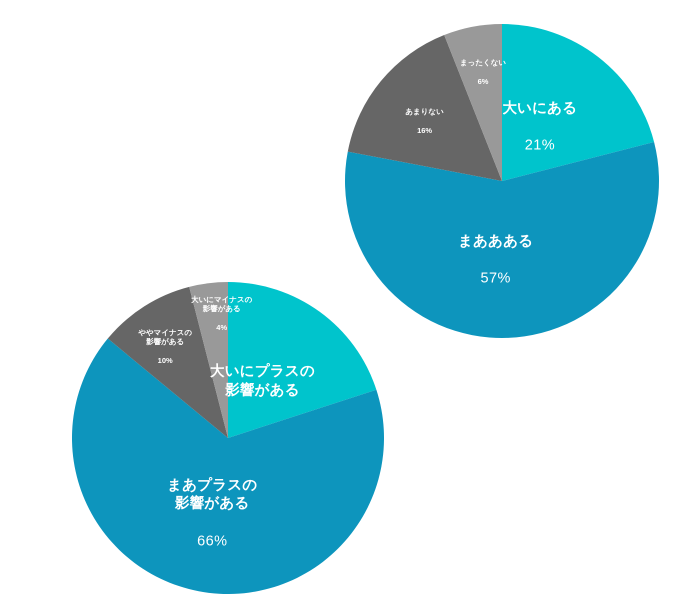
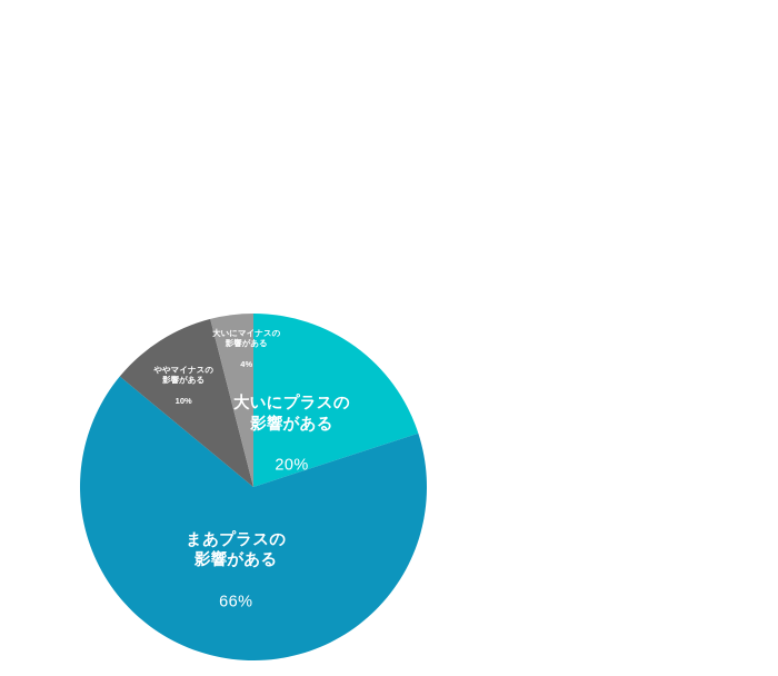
- 大いにある
- 21%
- まああある
- 57%
- あまりない
- 16%
- まったくない
- 6%
  大いにプラスの
  影響がある
+ 20%
  まあプラスの
  影響がある
  66%
  ややマイナスの
  影響がある
  10%
  大いにマイナスの
  影響がある
  4%
